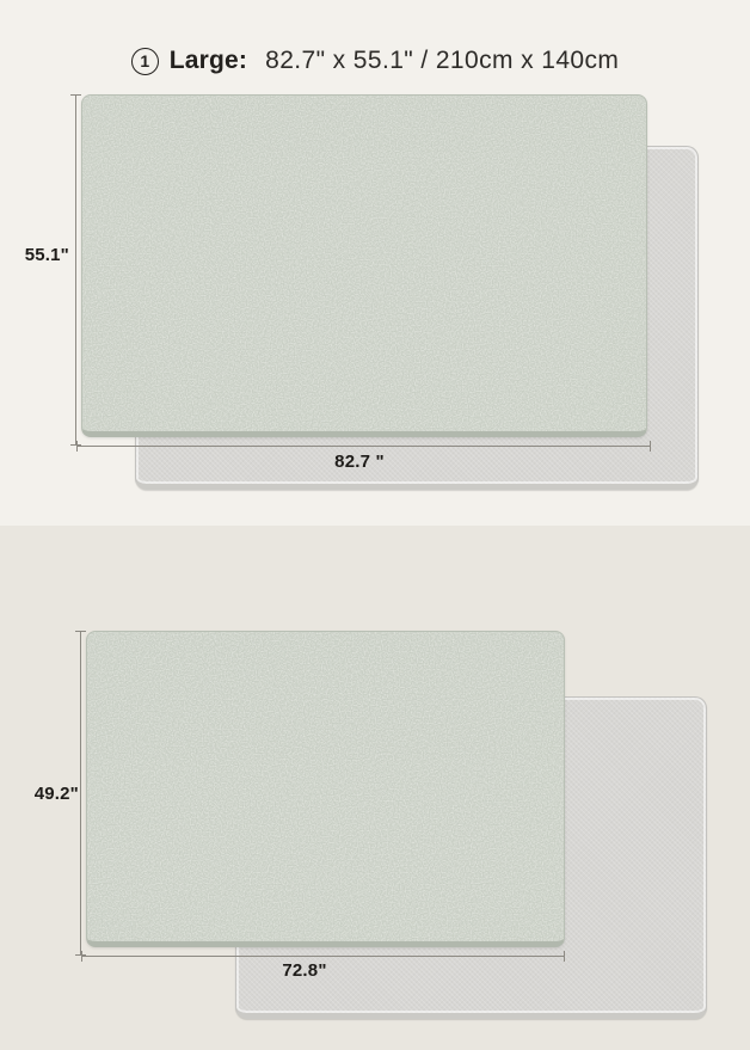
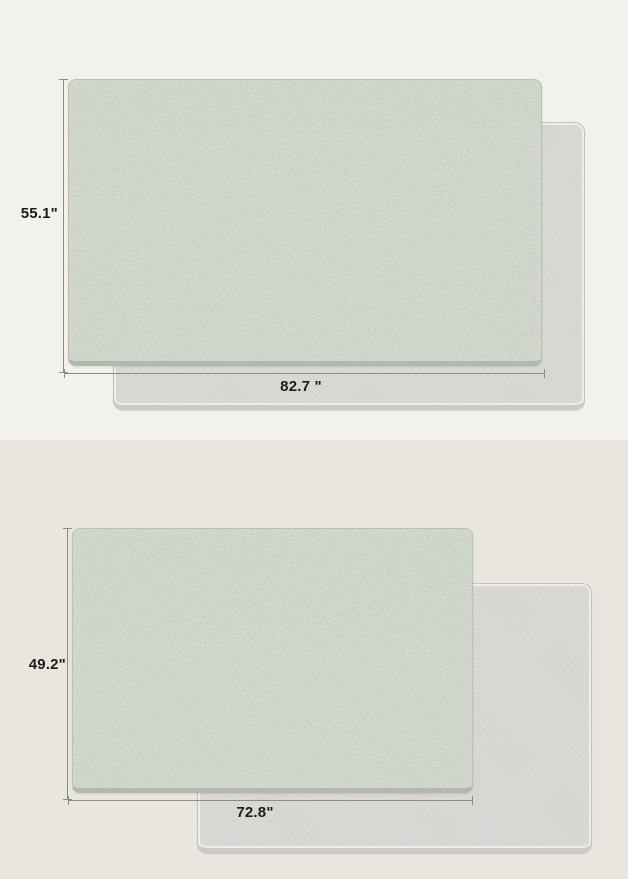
- 1
- Large:
- 82.7" x 55.1" / 210cm x 140cm
  55.1"
  82.7 "
  49.2"
  72.8"
